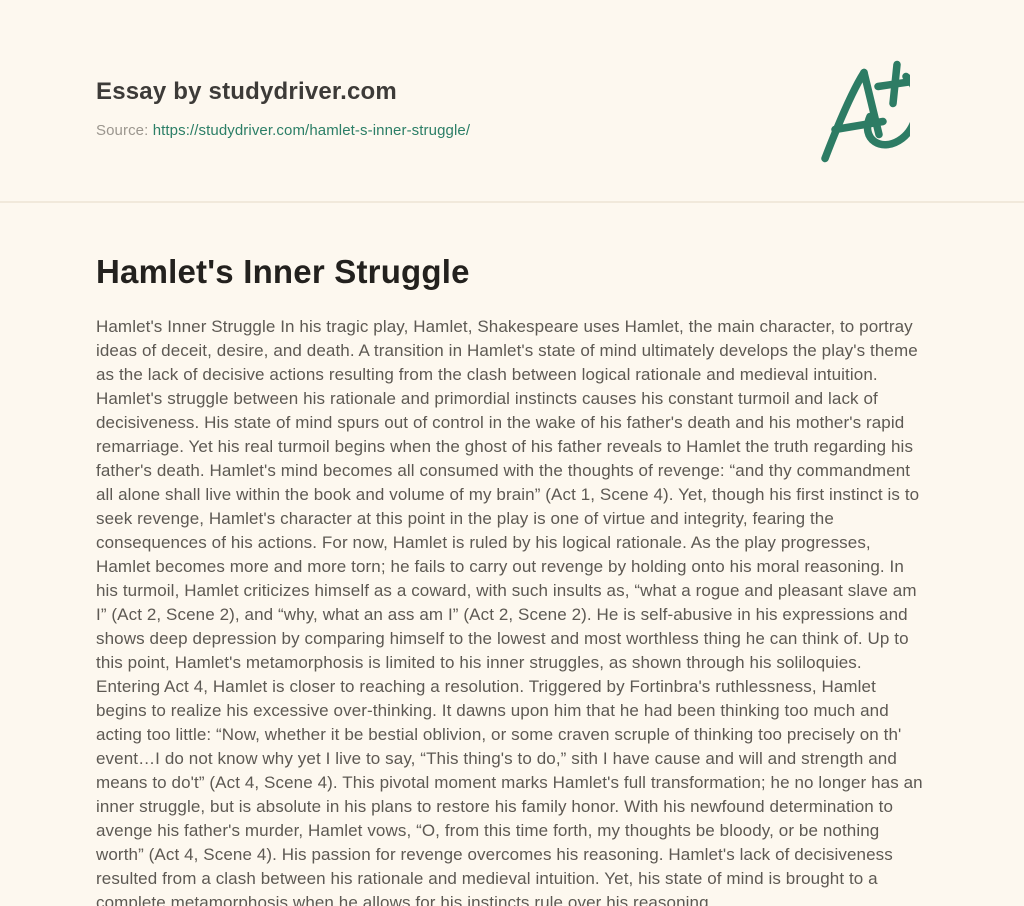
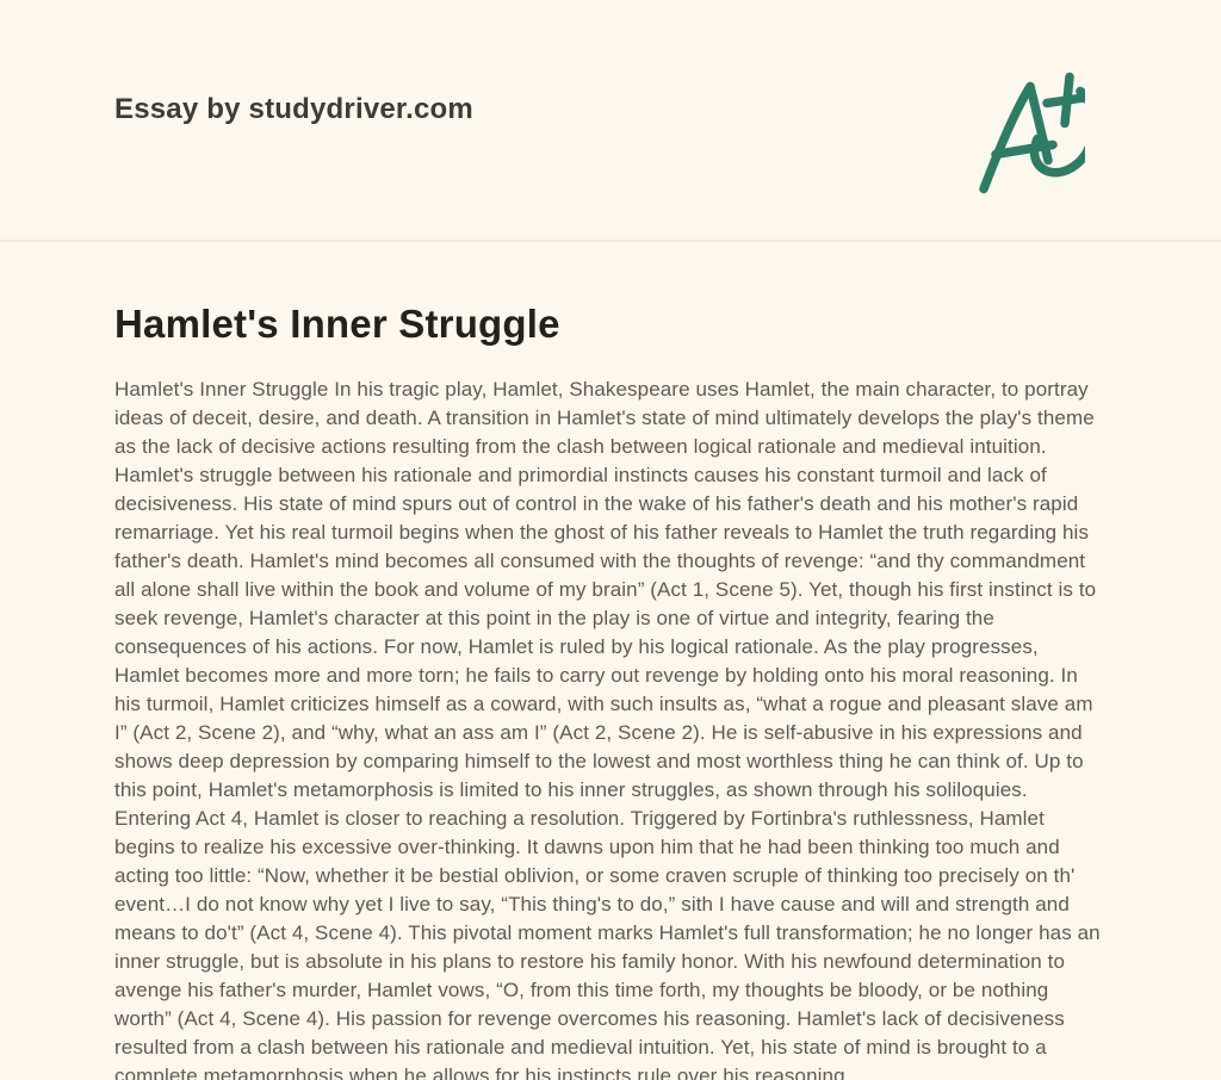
  Essay by studydriver.com
- Source: https://studydriver.com/hamlet-s-inner-struggle/
  Hamlet's Inner Struggle
- Hamlet's Inner Struggle In his tragic play, Hamlet, Shakespeare uses Hamlet, the main character, to portray ideas of deceit, desire, and death. A transition in Hamlet's state of mind ultimately develops the play's theme as the lack of decisive actions resulting from the clash between logical rationale and medieval intuition. Hamlet's struggle between his rationale and primordial instincts causes his constant turmoil and lack of decisiveness. His state of mind spurs out of control in the wake of his father's death and his mother's rapid remarriage. Yet his real turmoil begins when the ghost of his father reveals to Hamlet the truth regarding his father's death. Hamlet's mind becomes all consumed with the thoughts of revenge: “and thy commandment all alone shall live within the book and volume of my brain” (Act 1, Scene 4). Yet, though his first instinct is to seek revenge, Hamlet's character at this point in the play is one of virtue and integrity, fearing the consequences of his actions. For now, Hamlet is ruled by his logical rationale. As the play progresses, Hamlet becomes more and more torn; he fails to carry out revenge by holding onto his moral reasoning. In his turmoil, Hamlet criticizes himself as a coward, with such insults as, “what a rogue and pleasant slave am I” (Act 2, Scene 2), and “why, what an ass am I” (Act 2, Scene 2). He is self-abusive in his expressions and shows deep depression by comparing himself to the lowest and most worthless thing he can think of. Up to this point, Hamlet's metamorphosis is limited to his inner struggles, as shown through his soliloquies. Entering Act 4, Hamlet is closer to reaching a resolution. Triggered by Fortinbra's ruthlessness, Hamlet begins to realize his excessive over-thinking. It dawns upon him that he had been thinking too much and acting too little: “Now, whether it be bestial oblivion, or some craven scruple of thinking too precisely on th' event…I do not know why yet I live to say, “This thing's to do,” sith I have cause and will and strength and means to do't” (Act 4, Scene 4). This pivotal moment marks Hamlet's full transformation; he no longer has an inner struggle, but is absolute in his plans to restore his family honor. With his newfound determination to avenge his father's murder, Hamlet vows, “O, from this time forth, my thoughts be bloody, or be nothing worth” (Act 4, Scene 4). His passion for revenge overcomes his reasoning. Hamlet's lack of decisiveness resulted from a clash between his rationale and medieval intuition. Yet, his state of mind is brought to a complete metamorphosis when he allows for his instincts rule over his reasoning.
+ Hamlet's Inner Struggle In his tragic play, Hamlet, Shakespeare uses Hamlet, the main character, to portray ideas of deceit, desire, and death. A transition in Hamlet's state of mind ultimately develops the play's theme as the lack of decisive actions resulting from the clash between logical rationale and medieval intuition. Hamlet's struggle between his rationale and primordial instincts causes his constant turmoil and lack of decisiveness. His state of mind spurs out of control in the wake of his father's death and his mother's rapid remarriage. Yet his real turmoil begins when the ghost of his father reveals to Hamlet the truth regarding his father's death. Hamlet's mind becomes all consumed with the thoughts of revenge: “and thy commandment all alone shall live within the book and volume of my brain” (Act 1, Scene 5). Yet, though his first instinct is to seek revenge, Hamlet's character at this point in the play is one of virtue and integrity, fearing the consequences of his actions. For now, Hamlet is ruled by his logical rationale. As the play progresses, Hamlet becomes more and more torn; he fails to carry out revenge by holding onto his moral reasoning. In his turmoil, Hamlet criticizes himself as a coward, with such insults as, “what a rogue and pleasant slave am I” (Act 2, Scene 2), and “why, what an ass am I” (Act 2, Scene 2). He is self-abusive in his expressions and shows deep depression by comparing himself to the lowest and most worthless thing he can think of. Up to this point, Hamlet's metamorphosis is limited to his inner struggles, as shown through his soliloquies. Entering Act 4, Hamlet is closer to reaching a resolution. Triggered by Fortinbra's ruthlessness, Hamlet begins to realize his excessive over-thinking. It dawns upon him that he had been thinking too much and acting too little: “Now, whether it be bestial oblivion, or some craven scruple of thinking too precisely on th' event…I do not know why yet I live to say, “This thing's to do,” sith I have cause and will and strength and means to do't” (Act 4, Scene 4). This pivotal moment marks Hamlet's full transformation; he no longer has an inner struggle, but is absolute in his plans to restore his family honor. With his newfound determination to avenge his father's murder, Hamlet vows, “O, from this time forth, my thoughts be bloody, or be nothing worth” (Act 4, Scene 4). His passion for revenge overcomes his reasoning. Hamlet's lack of decisiveness resulted from a clash between his rationale and medieval intuition. Yet, his state of mind is brought to a complete metamorphosis when he allows for his instincts rule over his reasoning.
